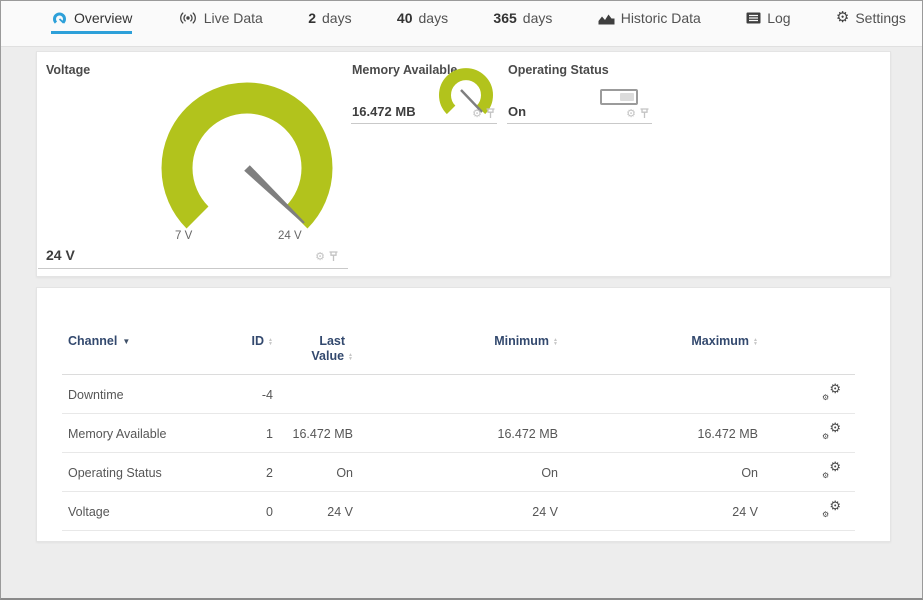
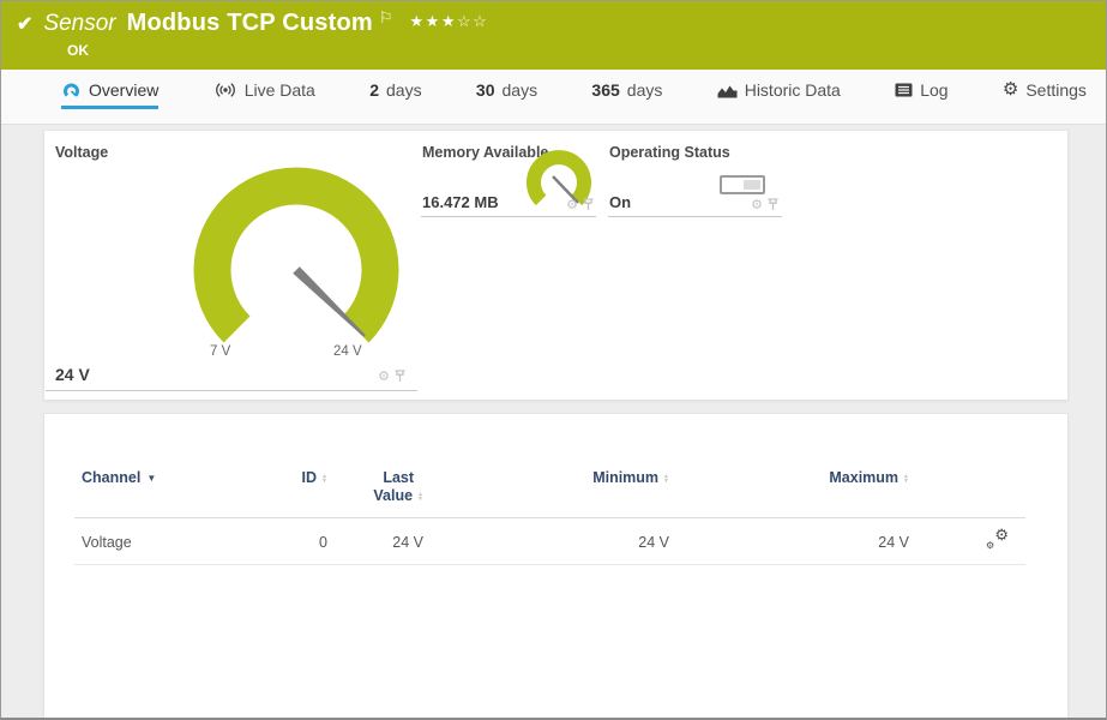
+ ✔
+ Sensor
+ Modbus TCP Custom
+ ⚐
+ ★★★☆☆
+ OK
  Overview
  Live Data
  2
  days
- 40
+ 30
  days
  365
  days
  Historic Data
  Log
  ⚙
  Settings
  Voltage
  7 V
  24 V
  24 V
  ⚙
  Memory Available
  16.472 MB
  ⚙
  Operating Status
  On
  ⚙
  Channel ▼	ID	LastValue	Minimum	Maximum
- Downtime	-4				⚙⚙
- Memory Available	1	16.472 MB	16.472 MB	16.472 MB	⚙⚙
- Operating Status	2	On	On	On	⚙⚙
  Voltage	0	24 V	24 V	24 V	⚙⚙
